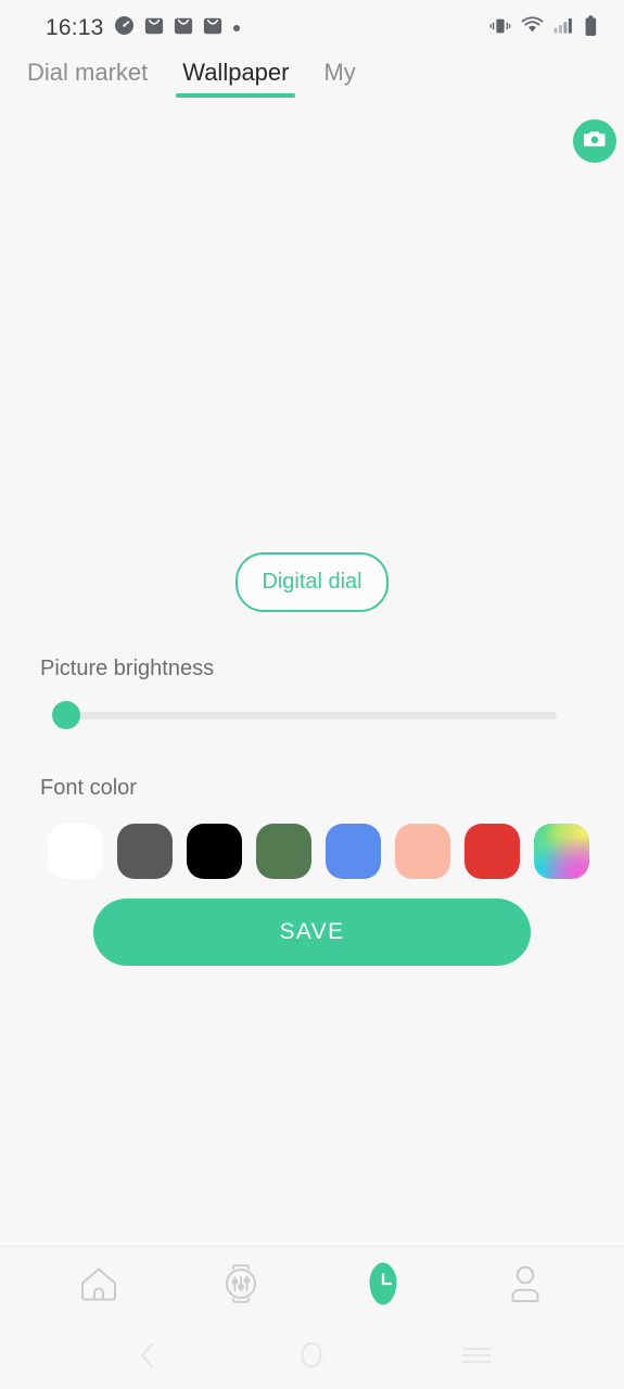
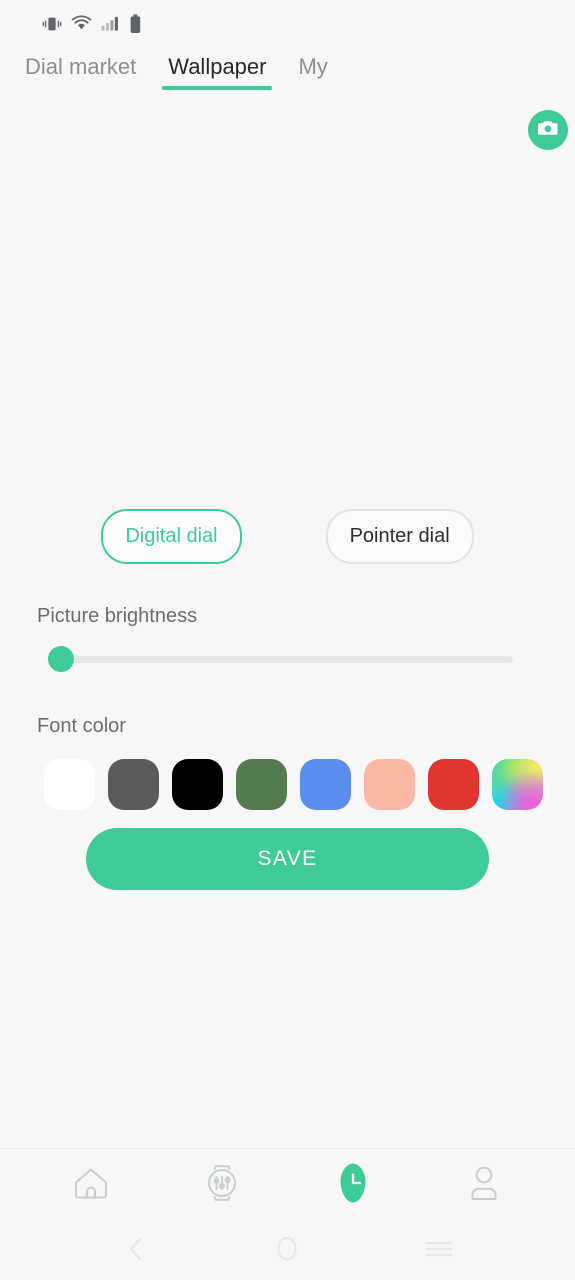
- 16:13
  Dial market
  Wallpaper
  My
  Digital dial
+ Pointer dial
  Picture brightness
  Font color
  SAVE
